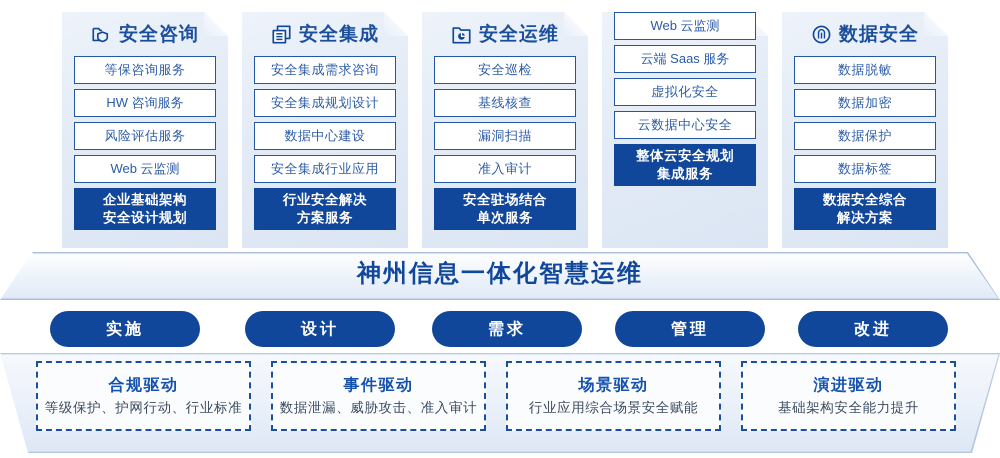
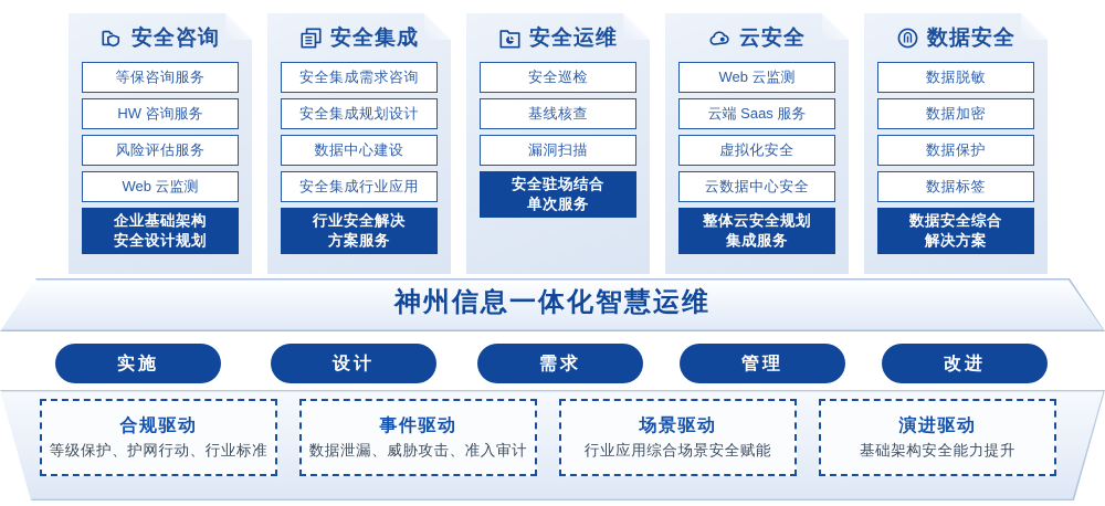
  安全咨询
  等保咨询服务
  HW 咨询服务
  风险评估服务
  Web 云监测
  企业基础架构
  安全设计规划
  安全集成
  安全集成需求咨询
  安全集成规划设计
  数据中心建设
  安全集成行业应用
  行业安全解决
  方案服务
  安全运维
  安全巡检
  基线核查
  漏洞扫描
- 准入审计
  安全驻场结合
  单次服务
+ 云安全
  Web 云监测
  云端 Saas 服务
  虚拟化安全
  云数据中心安全
  整体云安全规划
  集成服务
  数据安全
  数据脱敏
  数据加密
  数据保护
  数据标签
  数据安全综合
  解决方案
  神州信息一体化智慧运维
  实施
  设计
  需求
  管理
  改进
  合规驱动
  等级保护、护网行动、行业标准
  事件驱动
  数据泄漏、威胁攻击、准入审计
  场景驱动
  行业应用综合场景安全赋能
  演进驱动
  基础架构安全能力提升
